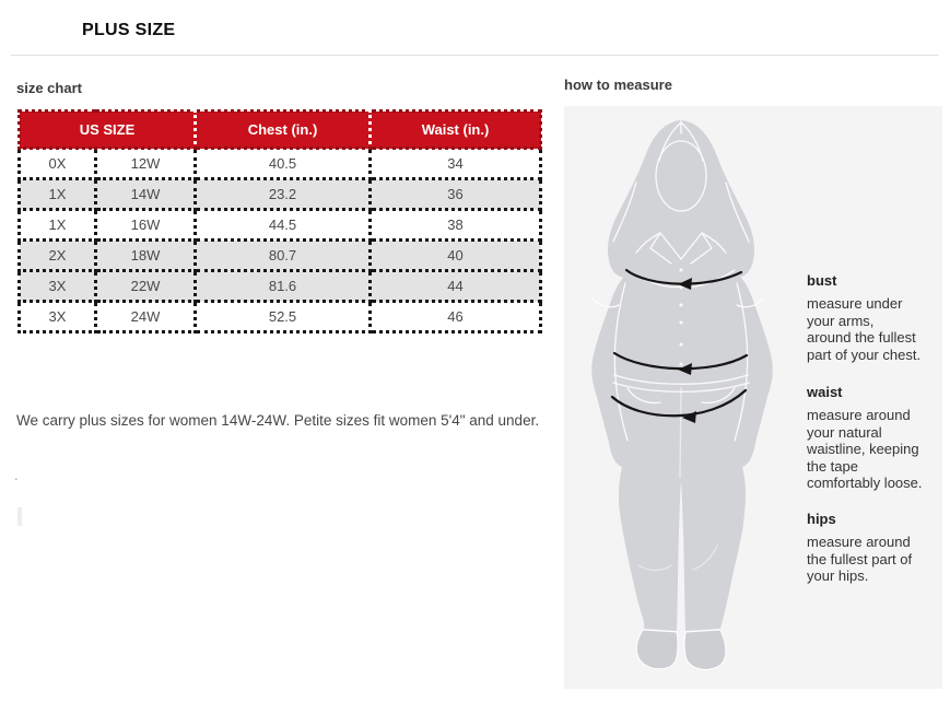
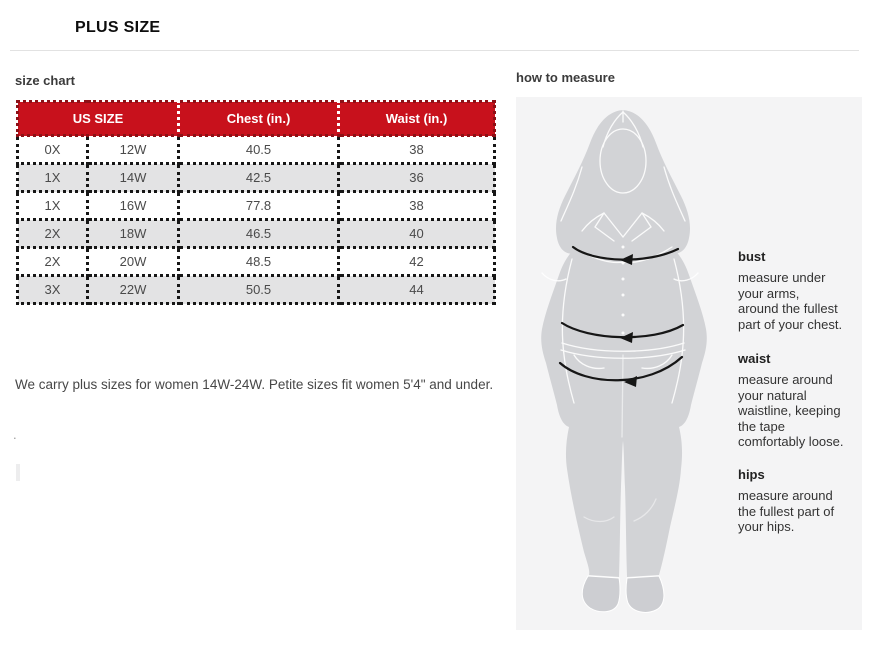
  PLUS SIZE
  size chart
  US SIZE	Chest (in.)	Waist (in.)
- 0X	12W	40.5	34
+ 0X	12W	40.5	38
- 1X	14W	23.2	36
+ 1X	14W	42.5	36
- 1X	16W	44.5	38
+ 1X	16W	77.8	38
- 2X	18W	80.7	40
+ 2X	18W	46.5	40
+ 2X	20W	48.5	42
- 3X	22W	81.6	44
+ 3X	22W	50.5	44
- 3X	24W	52.5	46
  We carry plus sizes for women 14W-24W. Petite sizes fit women 5'4" and under.
  .
  how to measure
  bust
  measure under
  your arms,
  around the fullest
  part of your chest.
  waist
  measure around
  your natural
  waistline, keeping
  the tape
  comfortably loose.
  hips
  measure around
  the fullest part of
  your hips.
